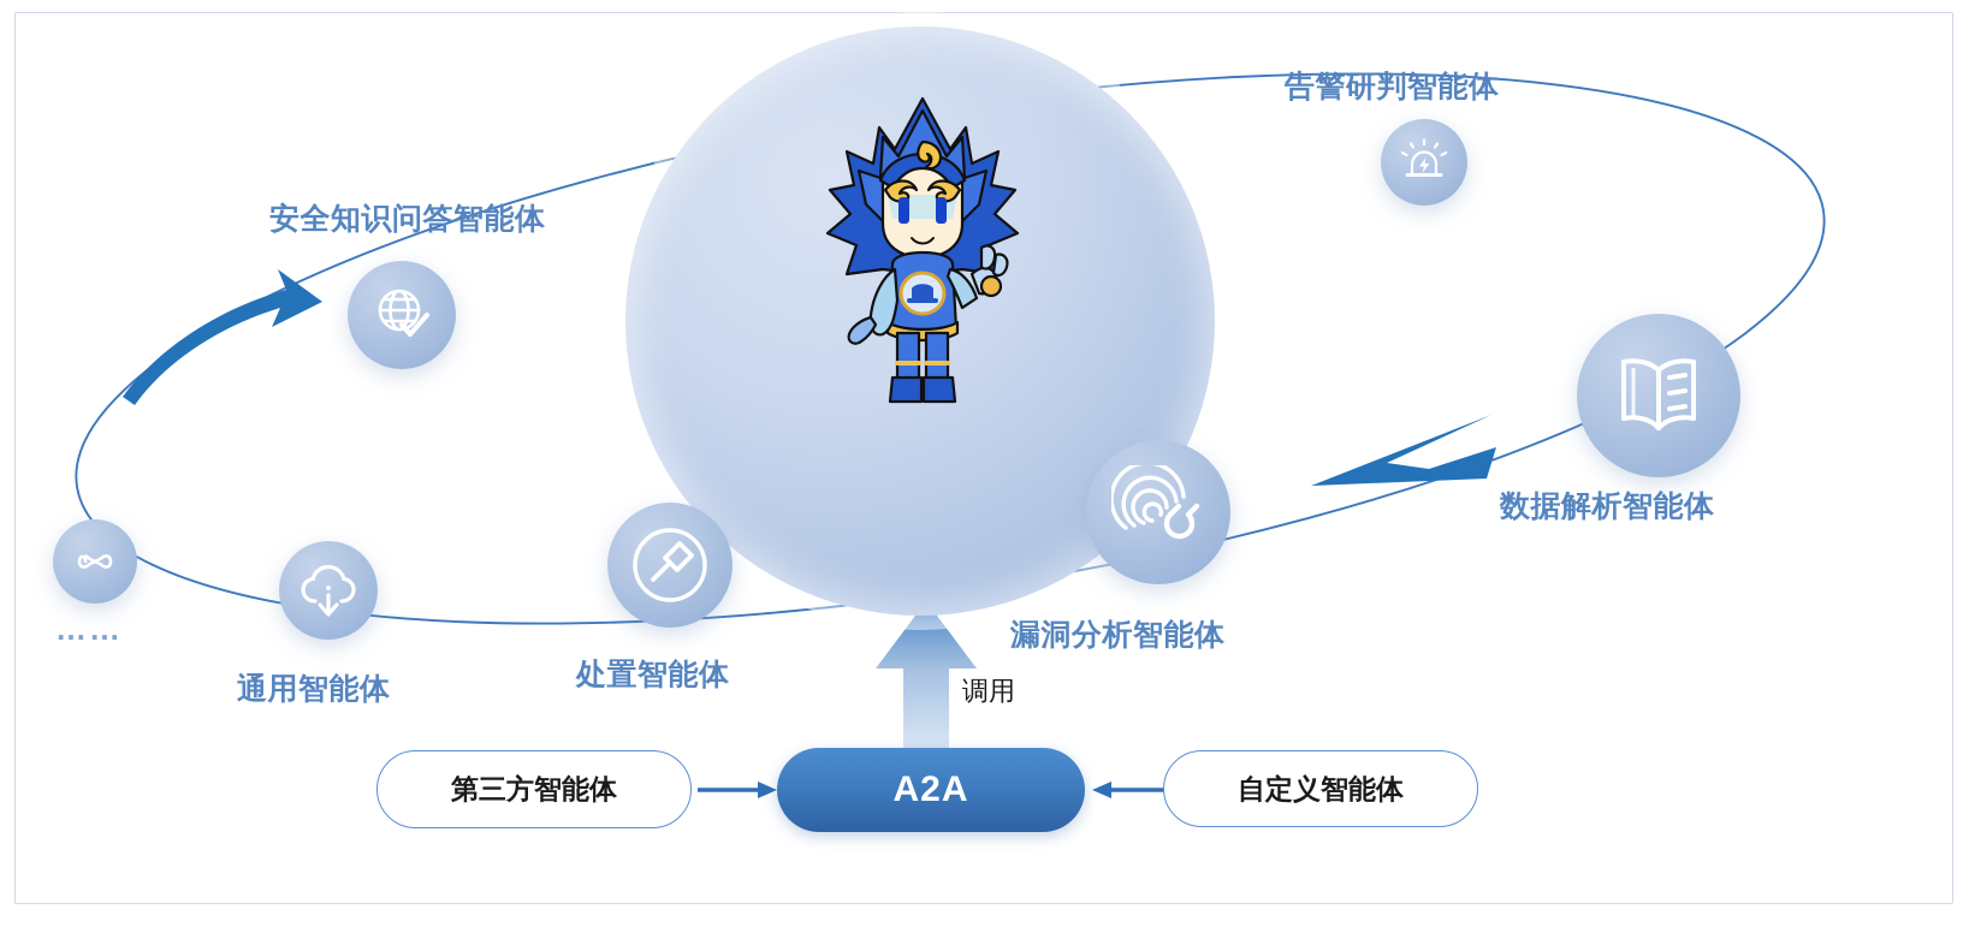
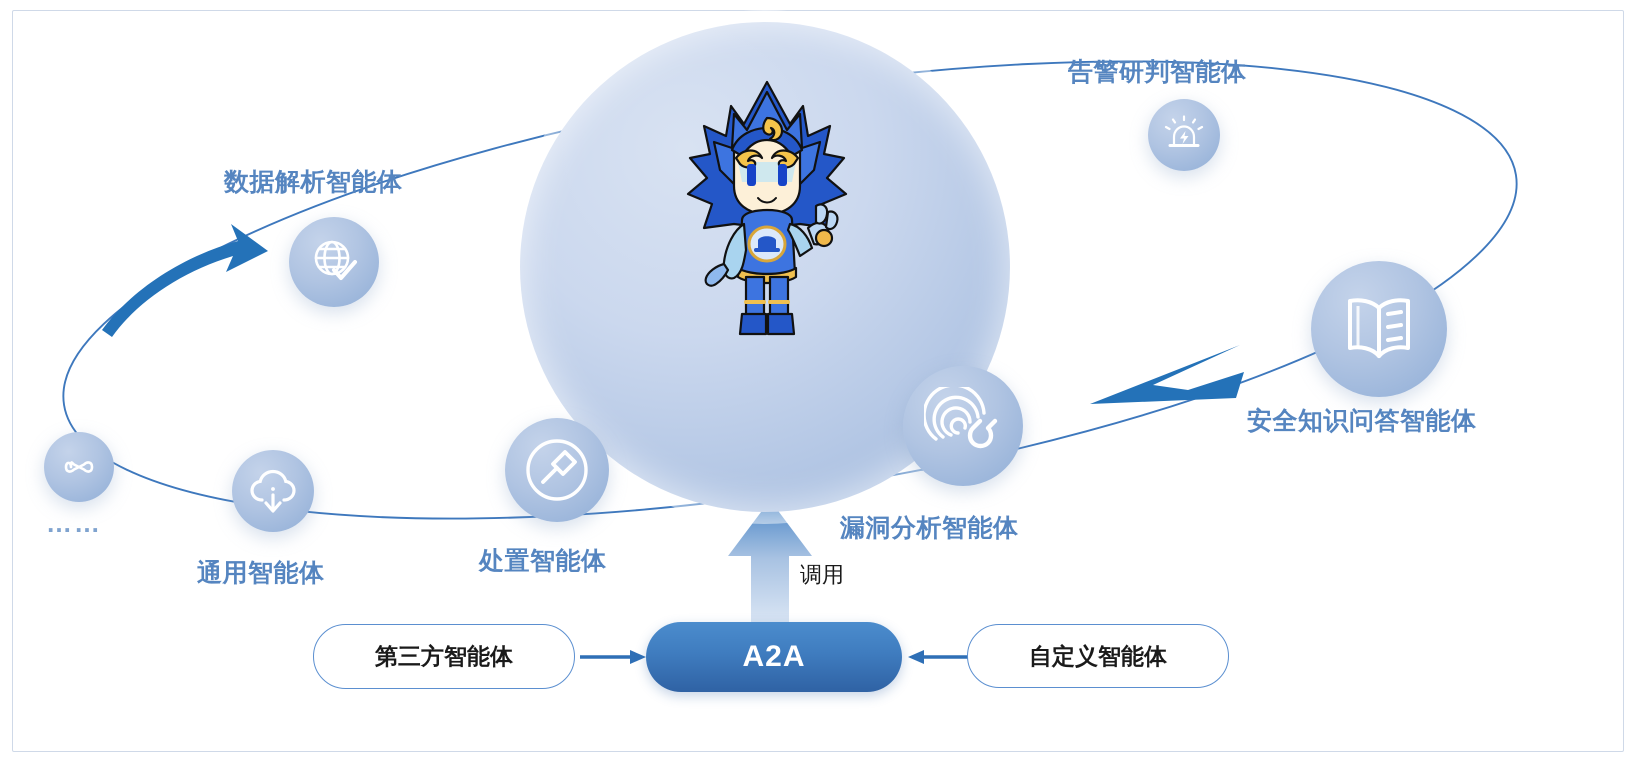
- 安全知识问答智能体
+ 数据解析智能体
  告警研判智能体
- 数据解析智能体
+ 安全知识问答智能体
  漏洞分析智能体
  处置智能体
  通用智能体
  ……
  第三方智能体
  A2A
  自定义智能体
  调用
